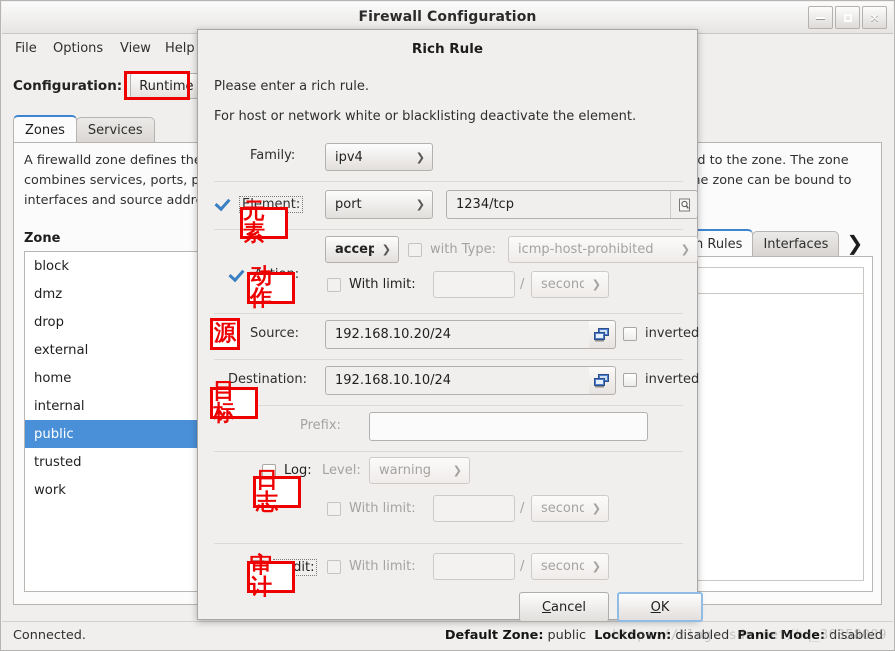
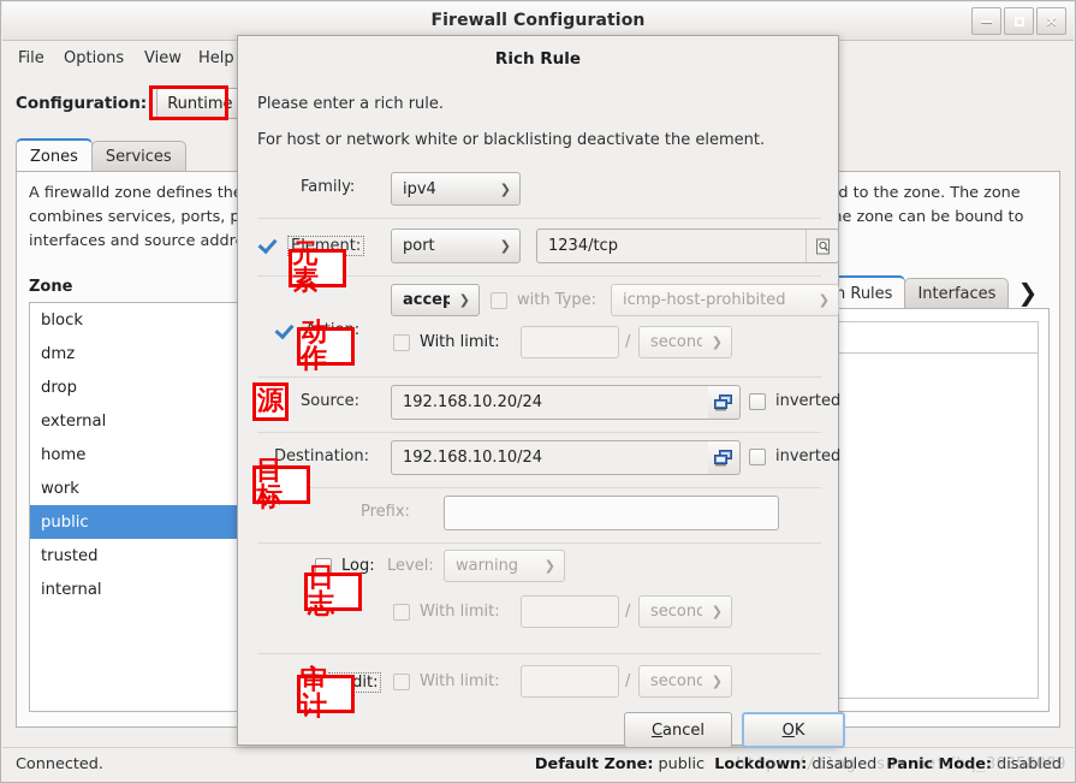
  Firewall Configuration
  ✕
  File
  Options
  View
  Help
  Configuration:
  Runtime
  Zones
  Services
  Zone
  block
  dmz
  drop
  external
  home
- internal
+ work
  public
  trusted
- work
+ internal
  h Rules
  Interfaces
  ❯
  Connected.
  Default Zone: public Lockdown: disabled Panic Mode: disabled
  Rich Rule
  Please enter a rich rule.
  For host or network white or blacklisting deactivate the element.
  Family:
  ipv4
  ❯
  Element:
  port
  ❯
  1234/tcp
  accep
  ❯
  with Type:
  icmp-host-prohibited
  ❯
  With limit:
  /
  second
  ❯
  Source:
  192.168.10.20/24
  inverted
  Destination:
  192.168.10.10/24
  inverted
  Prefix:
  Log:
  Level:
  warning
  ❯
  With limit:
  /
  second
  ❯
  With limit:
  /
  second
  ❯
  Cancel
  OK
  元素
  动作
  源
  目标
  日志
  审计
  https://blog.csdn.net/hq_30358089
